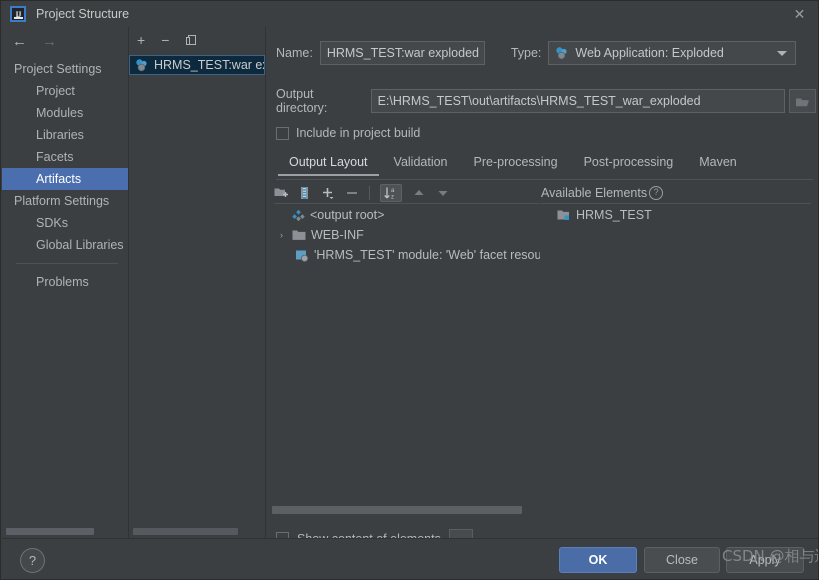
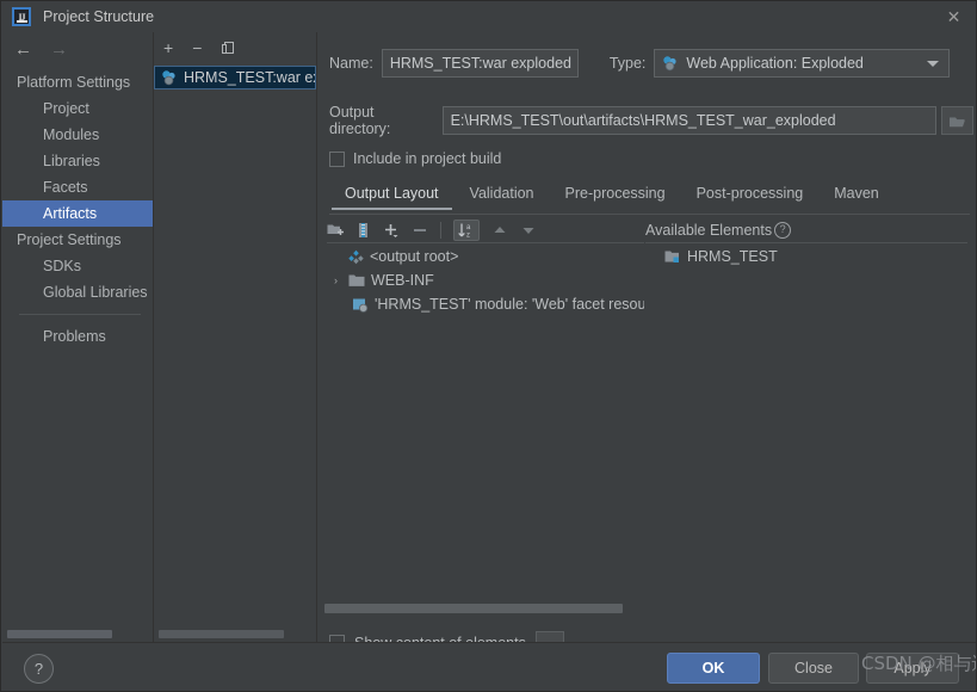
  IJ
  Project Structure
  ✕
  ←
  →
- Project Settings
+ Platform Settings
  Project
  Modules
  Libraries
  Facets
  Artifacts
- Platform Settings
+ Project Settings
  SDKs
  Global Libraries
  Problems
  +
  −
  Name:
  HRMS_TEST:war exploded
  Type:
  Web Application: Exploded
  Output directory:
  E:\HRMS_TEST\out\artifacts\HRMS_TEST_war_exploded
  Include in project build
  Output Layout
  Validation
  Pre-processing
  Post-processing
  Maven
  Available Elements
  ?
  <output root>
  ›
  WEB-INF
  'HRMS_TEST' module: 'Web' facet resou
  HRMS_TEST
  ?
  OK
  Close
  Apply
  CSDN @相与
